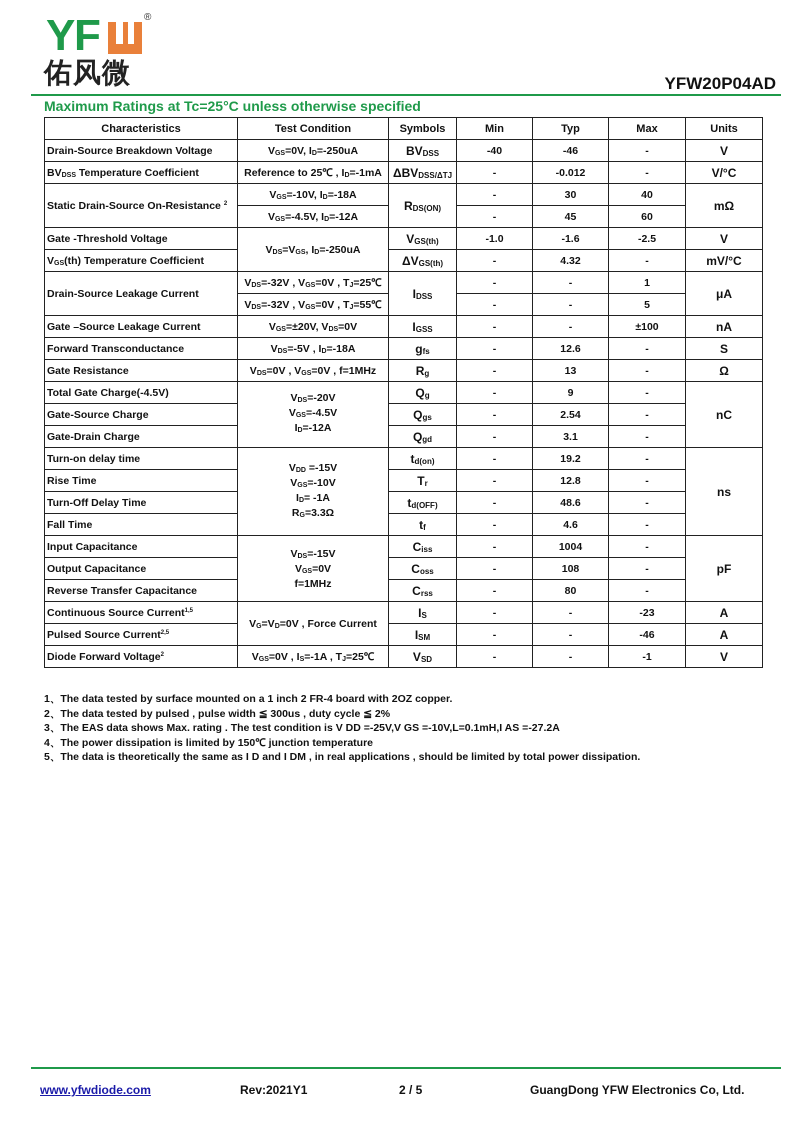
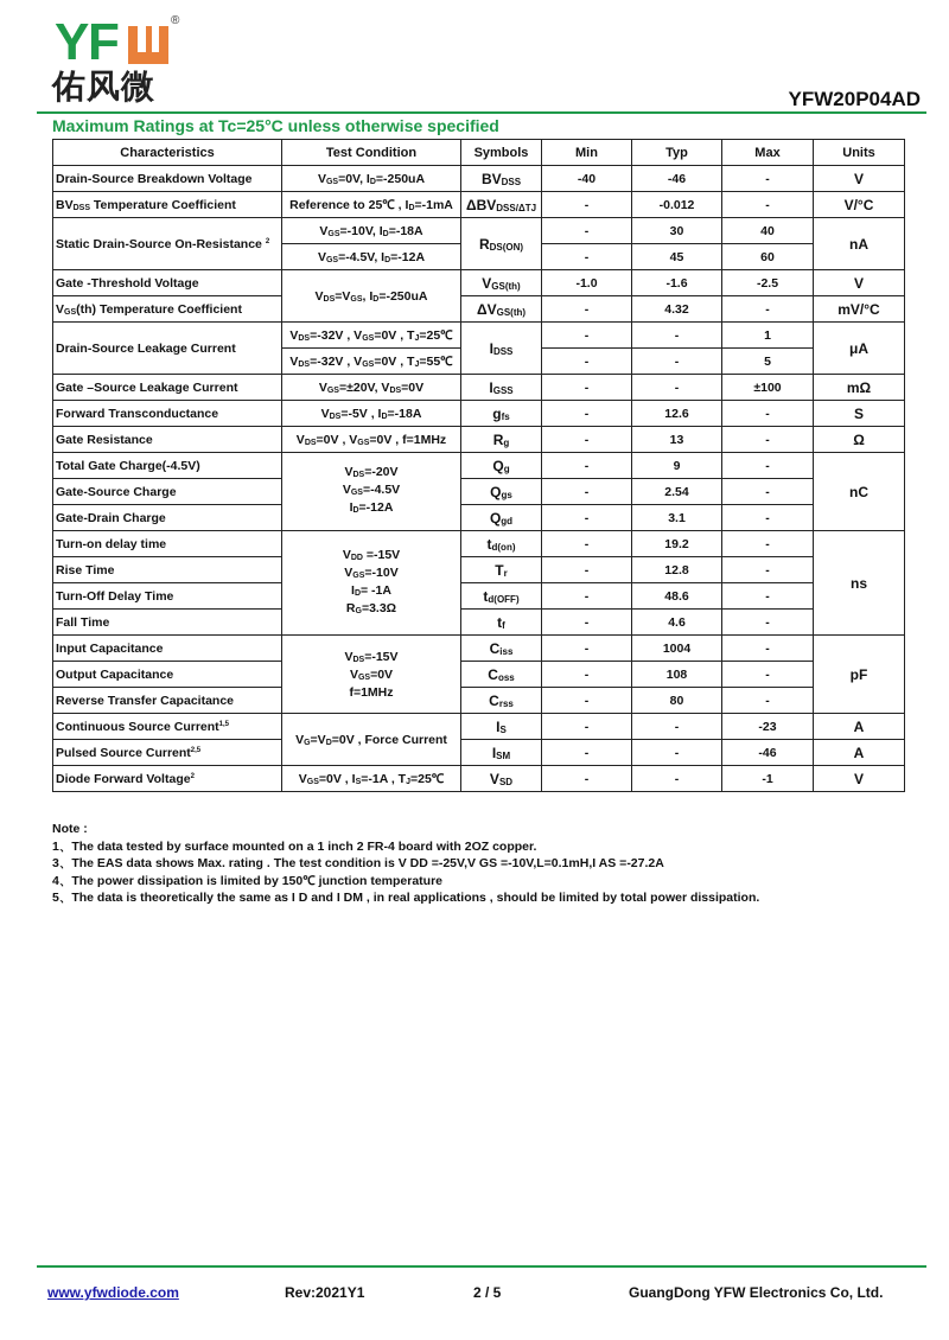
  Y
  F
  ®
  佑风微
  YFW20P04AD
  Maximum Ratings at Tc=25°C unless otherwise specified
  Characteristics	Test Condition	Symbols	Min	Typ	Max	Units
  Drain-Source Breakdown Voltage	V =0V, I =-250uA	BVDSS	-40	-46	-	V
  BV Temperature Coefficient	Reference to 25℃ , I =-1mA	ΔBVDSS/ΔTJ	-	-0.012	-	V/°C
- Static Drain-Source On-Resistance	V =-10V, I =-18A	RDS(ON)	-	30	40	mΩ
+ Static Drain-Source On-Resistance	V =-10V, I =-18A	RDS(ON)	-	30	40	nA
  V =-4.5V, I =-12A	-	45	60
  Gate -Threshold Voltage	V =V , I =-250uA	VGS(th)	-1.0	-1.6	-2.5	V
  V (th) Temperature Coefficient	ΔVGS(th)	-	4.32	-	mV/°C
  Drain-Source Leakage Current	V =-32V , V =0V , T =25℃	IDSS	-	-	1	μA
  V =-32V , V =0V , T =55℃	-	-	5
- Gate –Source Leakage Current	V =±20V, V =0V	IGSS	-	-	±100	nA
+ Gate –Source Leakage Current	V =±20V, V =0V	IGSS	-	-	±100	mΩ
  Forward Transconductance	V =-5V , I =-18A	gfs	-	12.6	-	S
  Gate Resistance	V =0V , V =0V , f=1MHz	Rg	-	13	-	Ω
  Total Gate Charge(-4.5V)	V =-20VV =-4.5VI =-12A	Qg	-	9	-	nC
  Gate-Source Charge	Qgs	-	2.54	-
  Gate-Drain Charge	Qgd	-	3.1	-
  Turn-on delay time	V =-15VV =-10VI = -1AR =3.3Ω	td(on)	-	19.2	-	ns
  Rise Time	Tr	-	12.8	-
  Turn-Off Delay Time	td(OFF)	-	48.6	-
  Fall Time	tf	-	4.6	-
  Input Capacitance	V =-15VV =0Vf=1MHz	Ciss	-	1004	-	pF
  Output Capacitance	Coss	-	108	-
  Reverse Transfer Capacitance	Crss	-	80	-
  Continuous Source Current	V =V =0V , Force Current	IS	-	-	-23	A
  Pulsed Source Current	ISM	-	-	-46	A
  Diode Forward Voltage	V =0V , I =-1A , T =25℃	VSD	-	-	-1	V
+ Note :
  1、The data tested by surface mounted on a 1 inch 2 FR-4 board with 2OZ copper.
- 2、The data tested by pulsed , pulse width ≦ 300us , duty cycle ≦ 2%
  3、The EAS data shows Max. rating . The test condition is V DD =-25V,V GS =-10V,L=0.1mH,I AS =-27.2A
  4、The power dissipation is limited by 150℃ junction temperature
  5、The data is theoretically the same as I D and I DM , in real applications , should be limited by total power dissipation.
  www.yfwdiode.com
  Rev:2021Y1
  2 / 5
  GuangDong YFW Electronics Co, Ltd.
